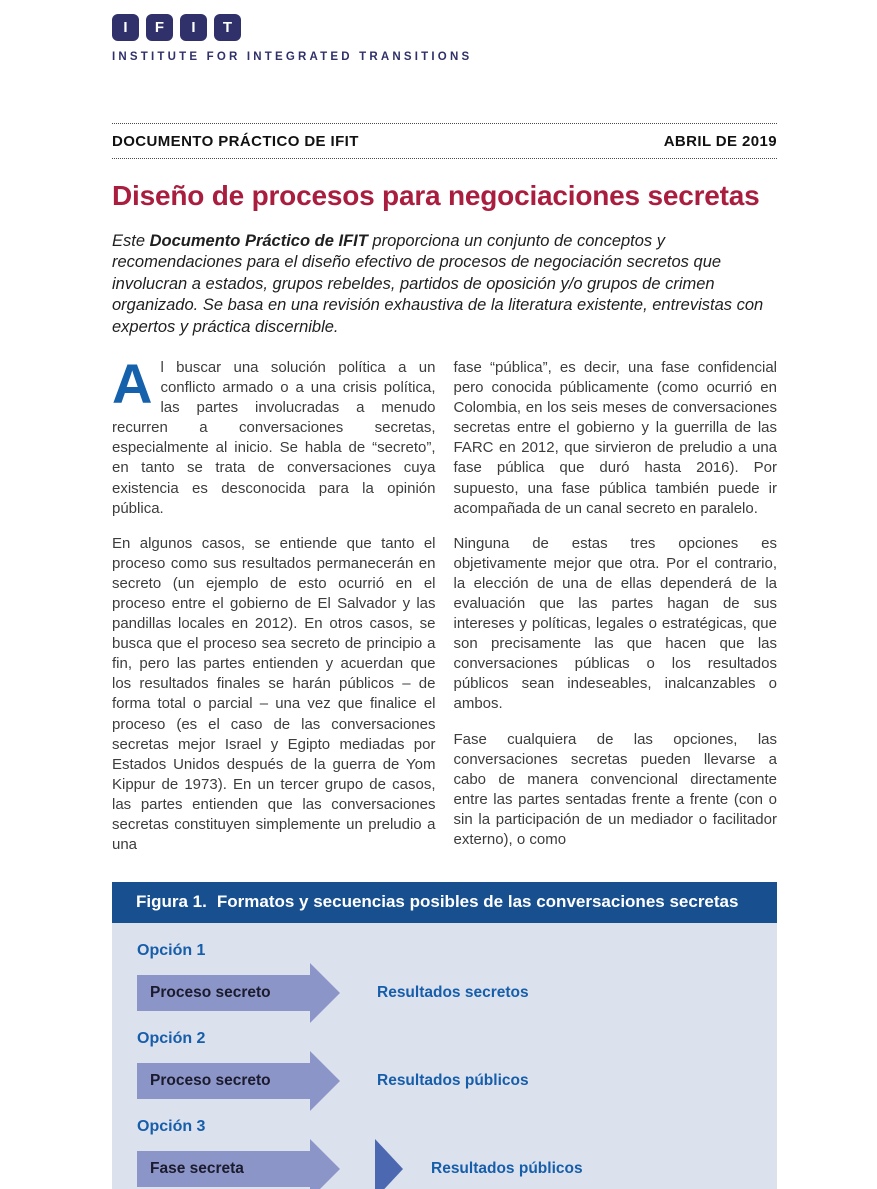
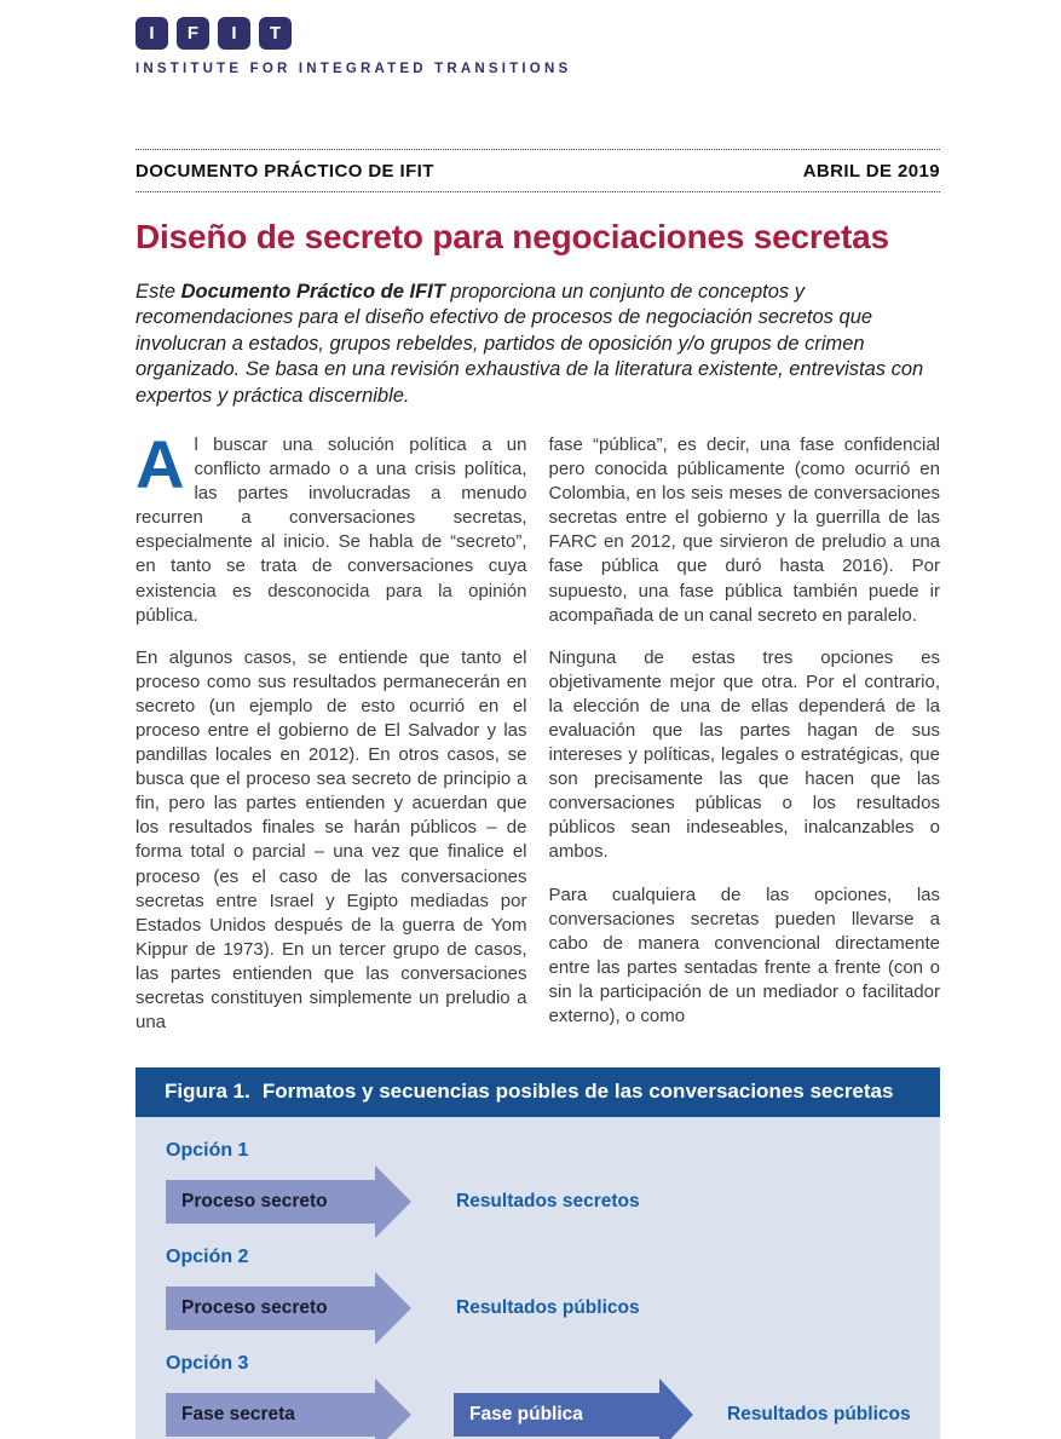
  I
  F
  I
  T
  INSTITUTE FOR INTEGRATED TRANSITIONS
  DOCUMENTO PRÁCTICO DE IFIT
  ABRIL DE 2019
- Diseño de procesos para negociaciones secretas
+ Diseño de secreto para negociaciones secretas
  Este Documento Práctico de IFIT proporciona un conjunto de conceptos y recomendaciones para el diseño efectivo de procesos de negociación secretos que involucran a estados, grupos rebeldes, partidos de oposición y/o grupos de crimen organizado. Se basa en una revisión exhaustiva de la literatura existente, entrevistas con expertos y práctica discernible.
  A
  l buscar una solución política a un conflicto armado o a una crisis política, las partes involucradas a menudo recurren a conversaciones secretas, especialmente al inicio. Se habla de “secreto”, en tanto se trata de conversaciones cuya existencia es desconocida para la opinión pública.
- En algunos casos, se entiende que tanto el proceso como sus resultados permanecerán en secreto (un ejemplo de esto ocurrió en el proceso entre el gobierno de El Salvador y las pandillas locales en 2012). En otros casos, se busca que el proceso sea secreto de principio a fin, pero las partes entienden y acuerdan que los resultados finales se harán públicos – de forma total o parcial – una vez que finalice el proceso (es el caso de las conversaciones secretas mejor Israel y Egipto mediadas por Estados Unidos después de la guerra de Yom Kippur de 1973). En un tercer grupo de casos, las partes entienden que las conversaciones secretas constituyen simplemente un preludio a una
+ En algunos casos, se entiende que tanto el proceso como sus resultados permanecerán en secreto (un ejemplo de esto ocurrió en el proceso entre el gobierno de El Salvador y las pandillas locales en 2012). En otros casos, se busca que el proceso sea secreto de principio a fin, pero las partes entienden y acuerdan que los resultados finales se harán públicos – de forma total o parcial – una vez que finalice el proceso (es el caso de las conversaciones secretas entre Israel y Egipto mediadas por Estados Unidos después de la guerra de Yom Kippur de 1973). En un tercer grupo de casos, las partes entienden que las conversaciones secretas constituyen simplemente un preludio a una
  fase “pública”, es decir, una fase confidencial pero conocida públicamente (como ocurrió en Colombia, en los seis meses de conversaciones secretas entre el gobierno y la guerrilla de las FARC en 2012, que sirvieron de preludio a una fase pública que duró hasta 2016). Por supuesto, una fase pública también puede ir acompañada de un canal secreto en paralelo.
  Ninguna de estas tres opciones es objetivamente mejor que otra. Por el contrario, la elección de una de ellas dependerá de la evaluación que las partes hagan de sus intereses y políticas, legales o estratégicas, que son precisamente las que hacen que las conversaciones públicas o los resultados públicos sean indeseables, inalcanzables o ambos.
- Fase cualquiera de las opciones, las conversaciones secretas pueden llevarse a cabo de manera convencional directamente entre las partes sentadas frente a frente (con o sin la participación de un mediador o facilitador externo), o como
+ Para cualquiera de las opciones, las conversaciones secretas pueden llevarse a cabo de manera convencional directamente entre las partes sentadas frente a frente (con o sin la participación de un mediador o facilitador externo), o como
  Figura 1. Formatos y secuencias posibles de las conversaciones secretas
  Opción 1
  Proceso secreto
  Resultados secretos
  Opción 2
  Proceso secreto
  Resultados públicos
  Opción 3
  Fase secreta
+ Fase pública
  Resultados públicos
